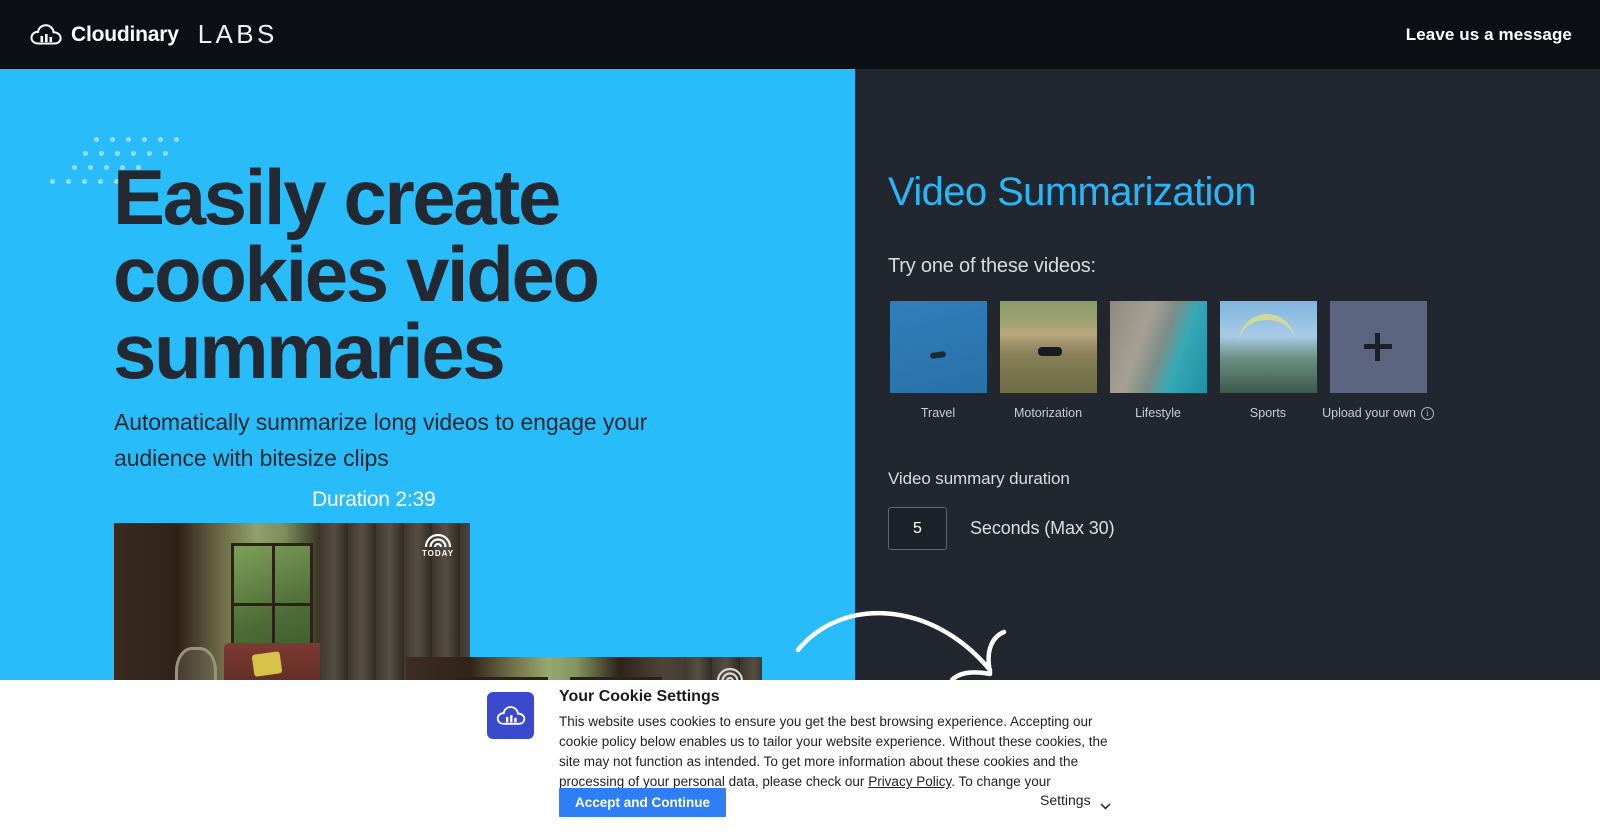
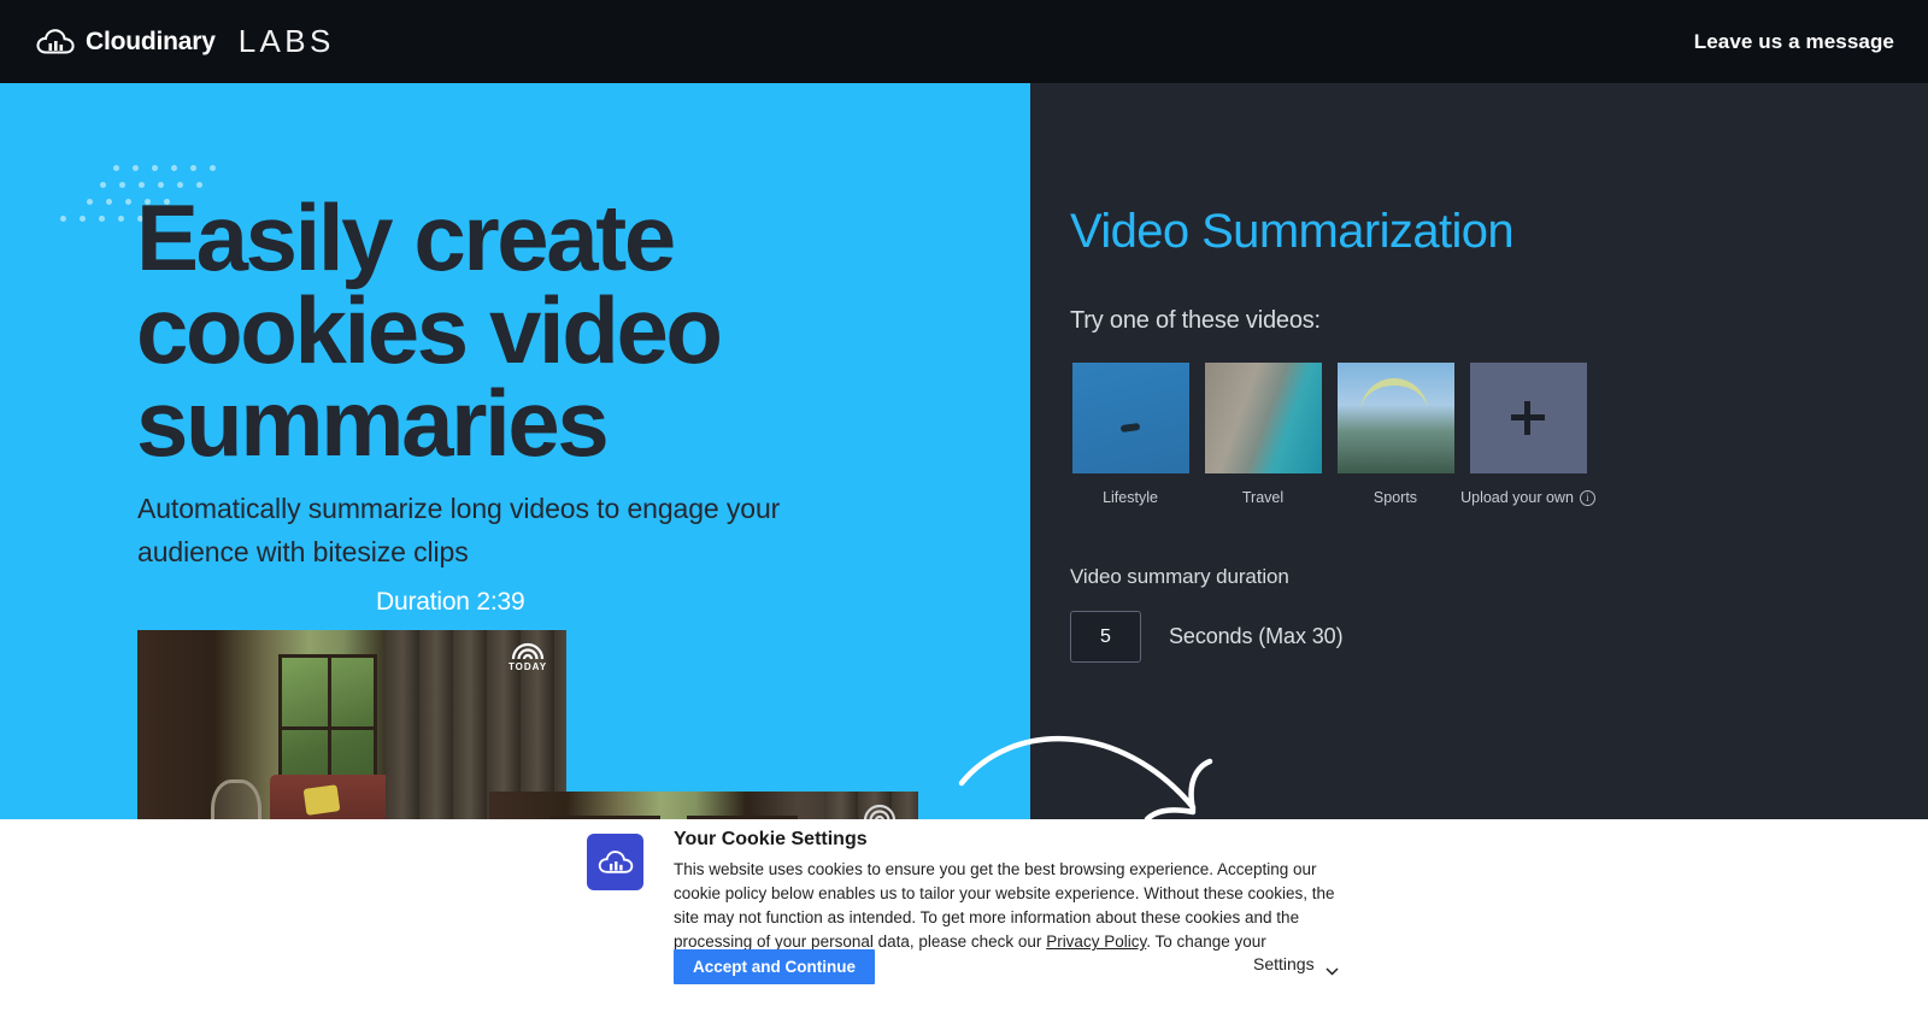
  Cloudinary
  LABS
  Leave us a message
  Easily create cookies video summaries
  Automatically summarize long videos to engage your audience with bitesize clips
  Duration 2:39
  TODAY
  Video Summarization
  Try one of these videos:
- Travel
+ Lifestyle
- Motorization
- Lifestyle
+ Travel
  Sports
  Upload your own
  i
  Video summary duration
  5
  Seconds (Max 30)
  Your Cookie Settings
  This website uses cookies to ensure you get the best browsing experience. Accepting our cookie policy below enables us to tailor your website experience. Without these cookies, the site may not function as intended. To get more information about these cookies and the processing of your personal data, please check our Privacy Policy. To change your
  Accept and Continue
  Settings
